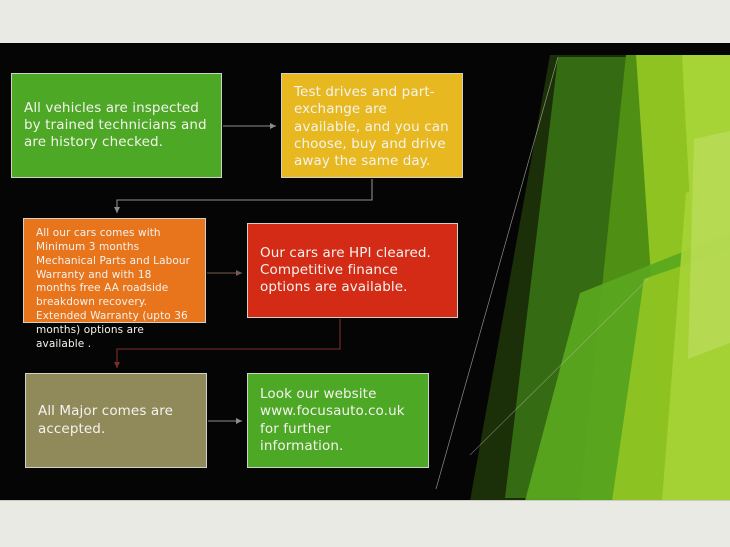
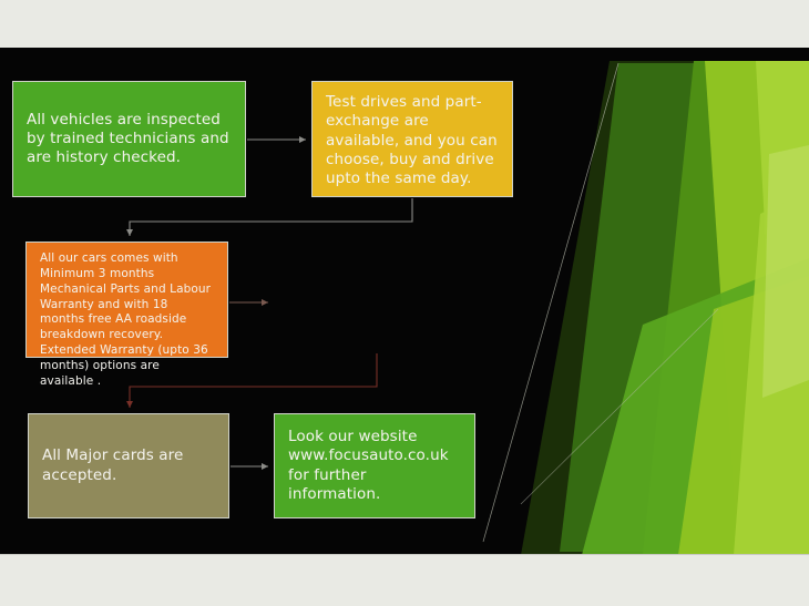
  All vehicles are inspected by trained technicians and are history checked.
- Test drives and part-exchange are available, and you can choose, buy and drive away the same day.
+ Test drives and part-exchange are available, and you can choose, buy and drive upto the same day.
  All our cars comes with Minimum 3 months Mechanical Parts and Labour Warranty and with 18 months free AA roadside breakdown recovery. Extended Warranty (upto 36 months) options are available .
- Our cars are HPI cleared. Competitive finance options are available.
- All Major comes are accepted.
+ All Major cards are accepted.
  Look our website www.focusauto.co.uk for further information.
